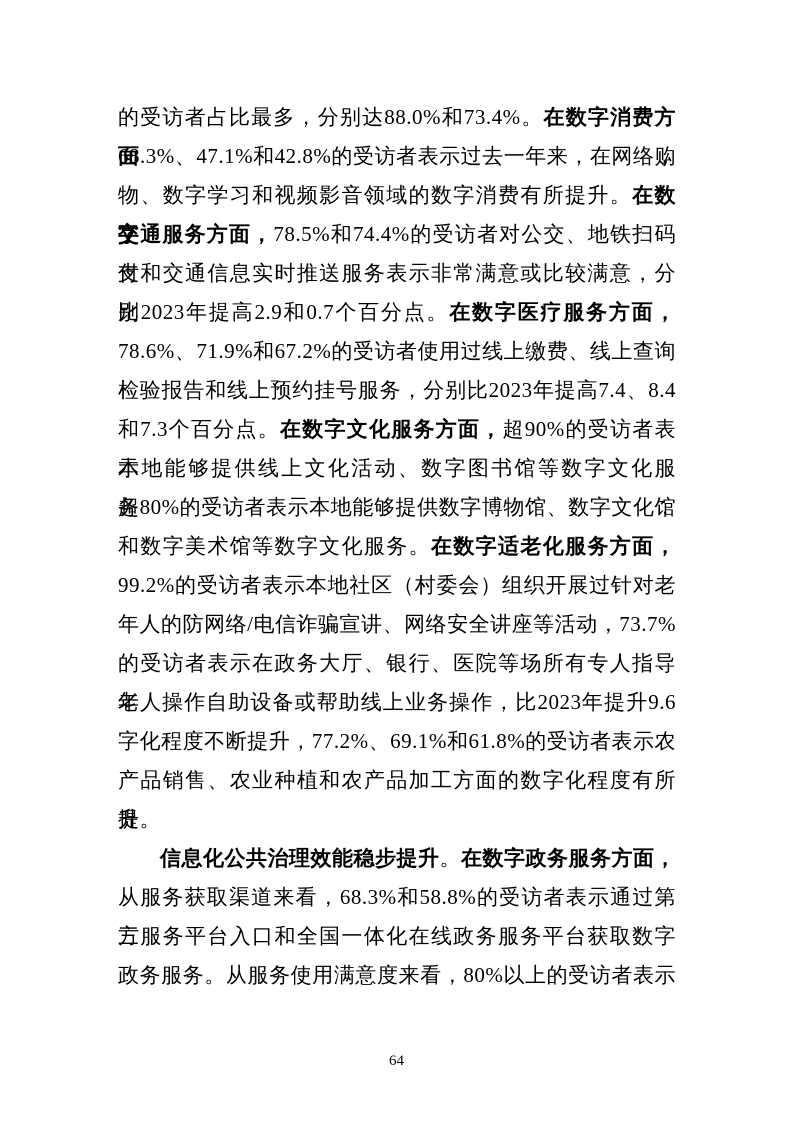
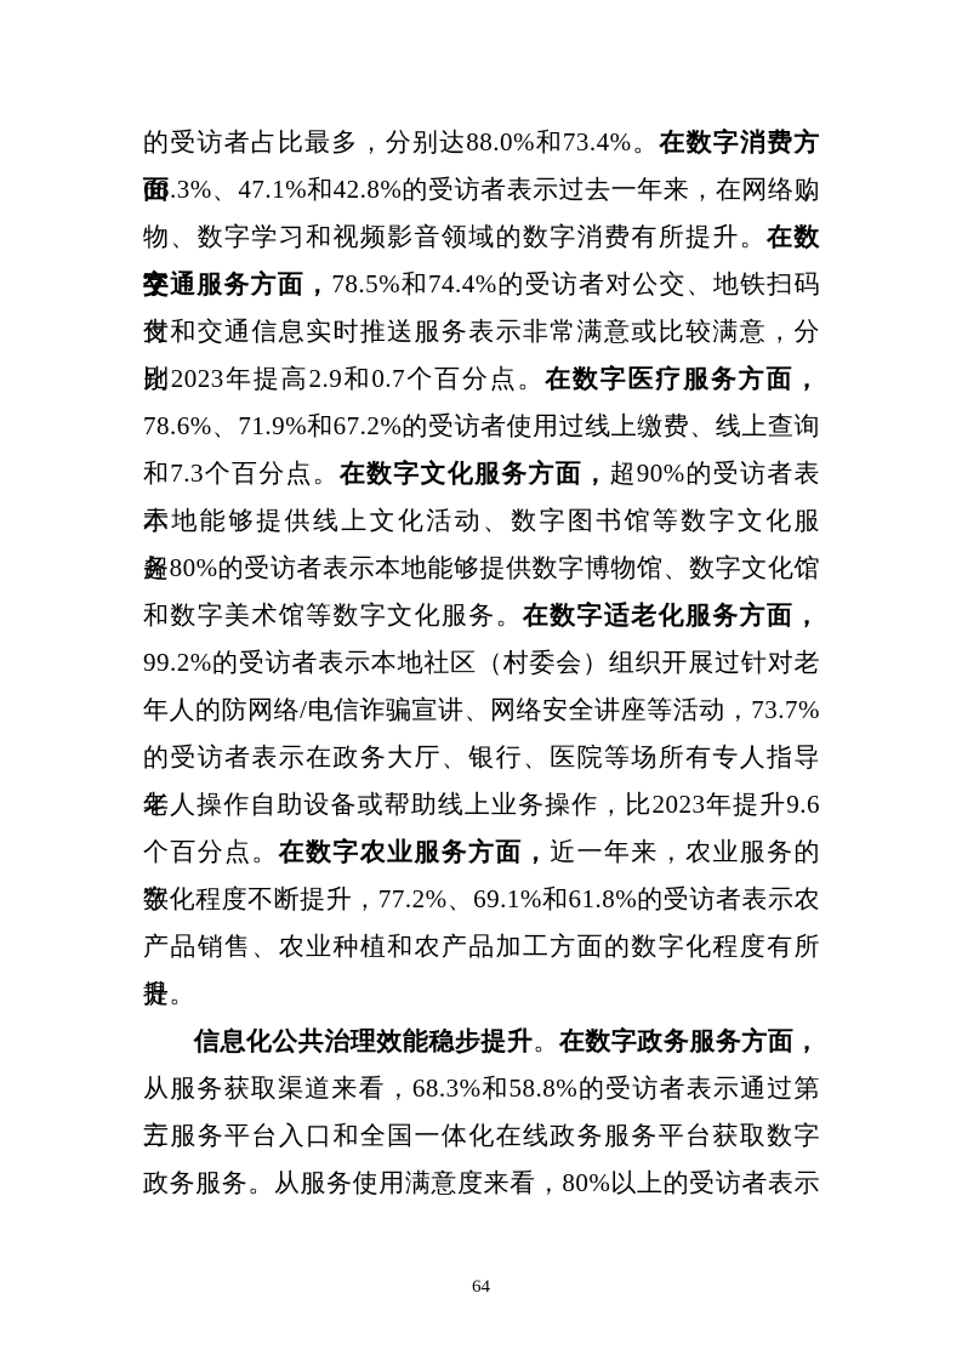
  的受访者占比最多，分别达88.0%和73.4%。在数字消费方面，
  68.3%、47.1%和42.8%的受访者表示过去一年来，在网络购
  物、数字学习和视频影音领域的数字消费有所提升。在数字
  交通服务方面，78.5%和74.4%的受访者对公交、地铁扫码支
  付和交通信息实时推送服务表示非常满意或比较满意，分别
  比2023年提高2.9和0.7个百分点。在数字医疗服务方面，
  78.6%、71.9%和67.2%的受访者使用过线上缴费、线上查询
- 检验报告和线上预约挂号服务，分别比2023年提高7.4、8.4
  和7.3个百分点。在数字文化服务方面，超90%的受访者表示
  本地能够提供线上文化活动、数字图书馆等数字文化服务，
  超80%的受访者表示本地能够提供数字博物馆、数字文化馆
  和数字美术馆等数字文化服务。在数字适老化服务方面，
  99.2%的受访者表示本地社区（村委会）组织开展过针对老
  年人的防网络/电信诈骗宣讲、网络安全讲座等活动，73.7%
  的受访者表示在政务大厅、银行、医院等场所有专人指导老
  年人操作自助设备或帮助线上业务操作，比2023年提升9.6
+ 个百分点。在数字农业服务方面，近一年来，农业服务的数
  字化程度不断提升，77.2%、69.1%和61.8%的受访者表示农
  产品销售、农业种植和农产品加工方面的数字化程度有所提
  升。
  信息化公共治理效能稳步提升。在数字政务服务方面，
  从服务获取渠道来看，68.3%和58.8%的受访者表示通过第三
  方服务平台入口和全国一体化在线政务服务平台获取数字
  政务服务。从服务使用满意度来看，80%以上的受访者表示
  64
